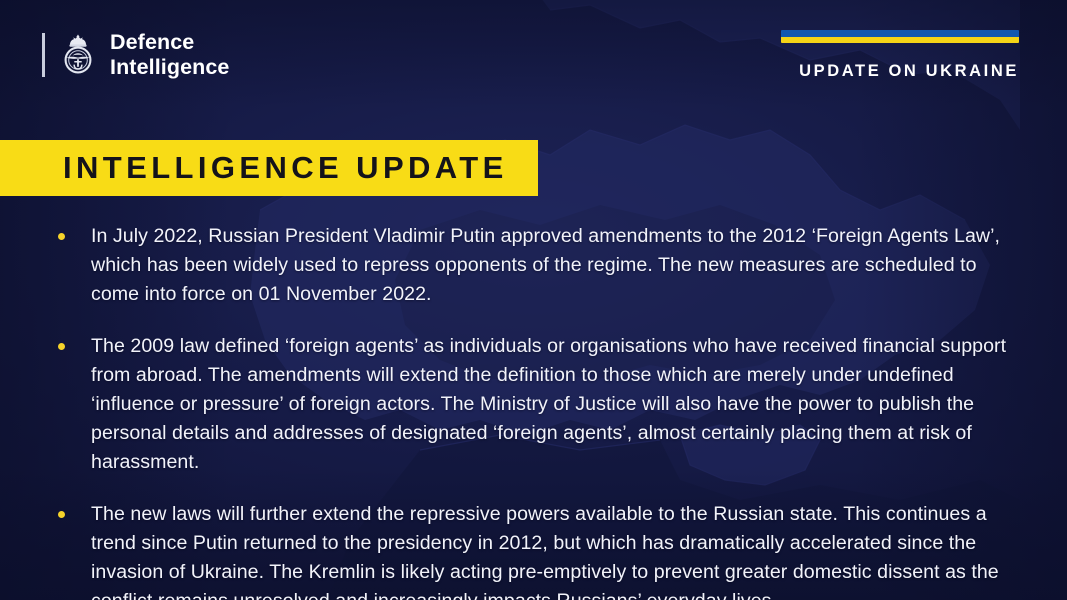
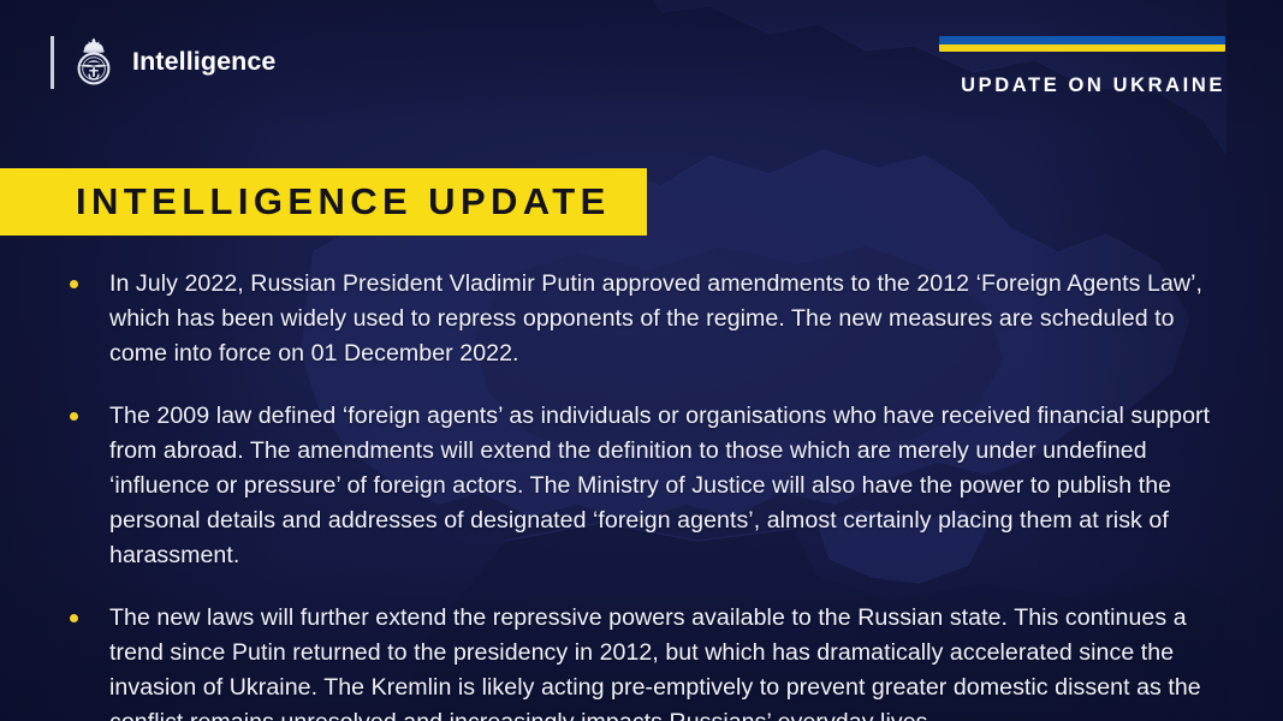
- Defence
  Intelligence
  UPDATE ON UKRAINE
  INTELLIGENCE UPDATE
- In July 2022, Russian President Vladimir Putin approved amendments to the 2012 ‘Foreign Agents Law’, which has been widely used to repress opponents of the regime. The new measures are scheduled to come into force on 01 November 2022.
+ In July 2022, Russian President Vladimir Putin approved amendments to the 2012 ‘Foreign Agents Law’, which has been widely used to repress opponents of the regime. The new measures are scheduled to come into force on 01 December 2022.
  The 2009 law defined ‘foreign agents’ as individuals or organisations who have received financial support from abroad. The amendments will extend the definition to those which are merely under undefined ‘influence or pressure’ of foreign actors. The Ministry of Justice will also have the power to publish the personal details and addresses of designated ‘foreign agents’, almost certainly placing them at risk of harassment.
  The new laws will further extend the repressive powers available to the Russian state. This continues a trend since Putin returned to the presidency in 2012, but which has dramatically accelerated since the invasion of Ukraine. The Kremlin is likely acting pre-emptively to prevent greater domestic dissent as the
